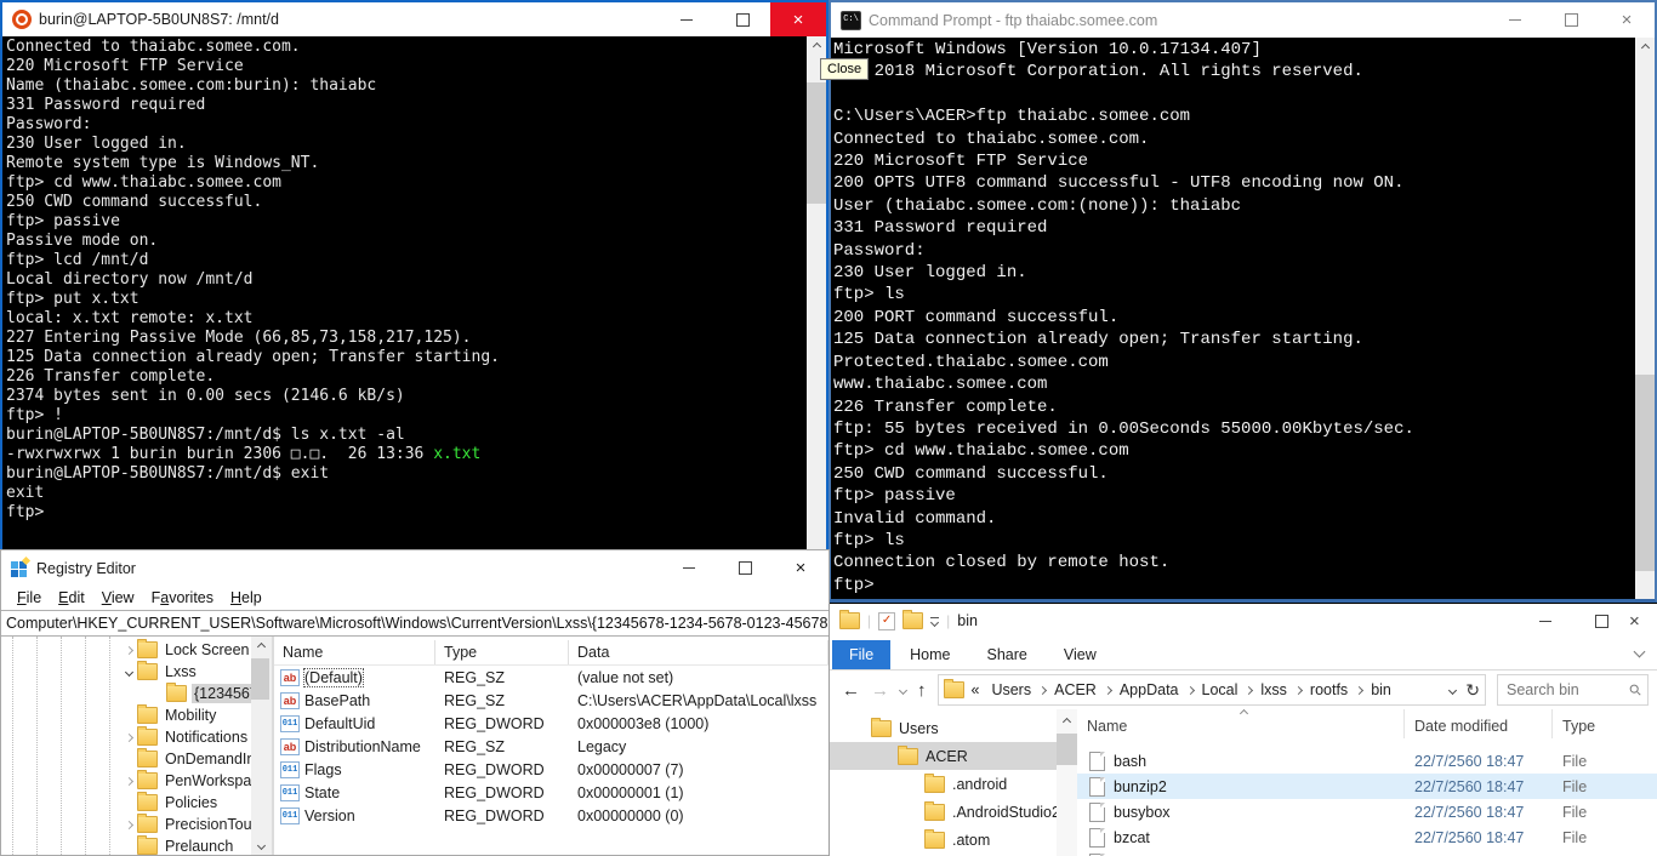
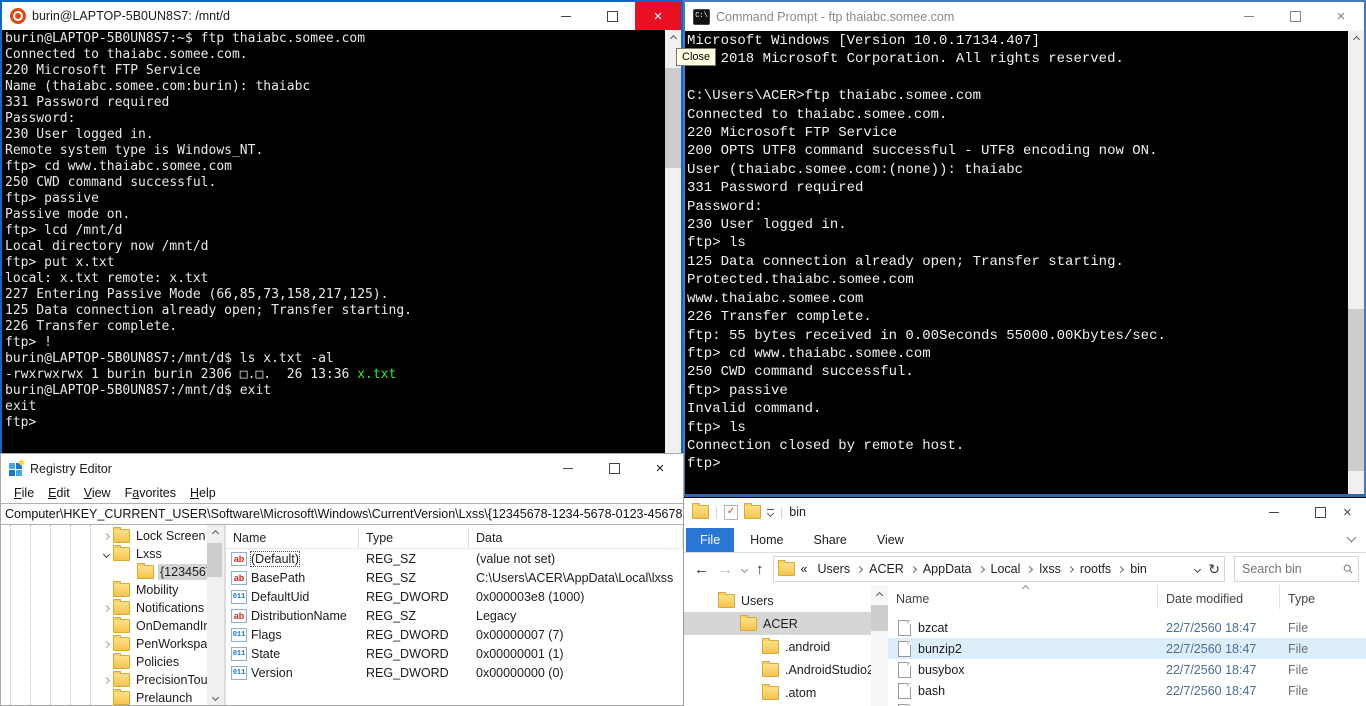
  burin@LAPTOP-5B0UN8S7: /mnt/d
  ×
+ burin@LAPTOP-5B0UN8S7:~$ ftp thaiabc.somee.com
  Connected to thaiabc.somee.com.
  220 Microsoft FTP Service
  Name (thaiabc.somee.com:burin): thaiabc
  331 Password required
  Password:
  230 User logged in.
  Remote system type is Windows_NT.
  ftp> cd www.thaiabc.somee.com
  250 CWD command successful.
  ftp> passive
  Passive mode on.
  ftp> lcd /mnt/d
  Local directory now /mnt/d
  ftp> put x.txt
  local: x.txt remote: x.txt
  227 Entering Passive Mode (66,85,73,158,217,125).
  125 Data connection already open; Transfer starting.
  226 Transfer complete.
- 2374 bytes sent in 0.00 secs (2146.6 kB/s)
  ftp> !
  burin@LAPTOP-5B0UN8S7:/mnt/d$ ls x.txt -al
  -rwxrwxrwx 1 burin burin 2306 □.□. 26 13:36 x.txt
  burin@LAPTOP-5B0UN8S7:/mnt/d$ exit
  exit
  ftp>
  C:\
  Command Prompt - ftp thaiabc.somee.com
  ×
  Microsoft Windows [Version 10.0.17134.407]
  2018 Microsoft Corporation. All rights reserved.
  C:\Users\ACER>ftp thaiabc.somee.com
  Connected to thaiabc.somee.com.
  220 Microsoft FTP Service
  200 OPTS UTF8 command successful - UTF8 encoding now ON.
  User (thaiabc.somee.com:(none)): thaiabc
  331 Password required
  Password:
  230 User logged in.
  ftp> ls
- 200 PORT command successful.
  125 Data connection already open; Transfer starting.
  Protected.thaiabc.somee.com
  www.thaiabc.somee.com
  226 Transfer complete.
  ftp: 55 bytes received in 0.00Seconds 55000.00Kbytes/sec.
  ftp> cd www.thaiabc.somee.com
  250 CWD command successful.
  ftp> passive
  Invalid command.
  ftp> ls
  Connection closed by remote host.
  ftp>
  Registry Editor
  ×
  File
  Edit
  View
  Favorites
  Help
  Computer\HKEY_CURRENT_USER\Software\Microsoft\Windows\CurrentVersion\Lxss\{12345678-1234-5678-0123-45678
  Lock Screen
  Lxss
  {123456
  Mobility
  Notifications
  OnDemandI
  PenWorkspa
  Policies
  PrecisionTou
  Prelaunch
  Name
  Type
  Data
  ab
  (Default)
  REG_SZ
  (value not set)
  ab
  BasePath
  REG_SZ
  C:\Users\ACER\AppData\Local\lxss
  011
  DefaultUid
  REG_DWORD
  0x000003e8 (1000)
  ab
  DistributionName
  REG_SZ
  Legacy
  011
  Flags
  REG_DWORD
  0x00000007 (7)
  011
  State
  REG_DWORD
  0x00000001 (1)
  011
  Version
  REG_DWORD
  0x00000000 (0)
  |
  ✓
  |
  bin
  ×
  File
  Home
  Share
  View
  ←
  →
  ↑
  «
  Users
  ACER
  AppData
  Local
  lxss
  rootfs
  bin
  ↻
  Search bin
  Users
  ACER
  .android
  .AndroidStudio
  .atom
  Name
  Date modified
  Type
- bash
+ bzcat
  22/7/2560 18:47
  File
  bunzip2
  22/7/2560 18:47
  File
  busybox
  22/7/2560 18:47
  File
- bzcat
+ bash
  22/7/2560 18:47
  File
  Close
